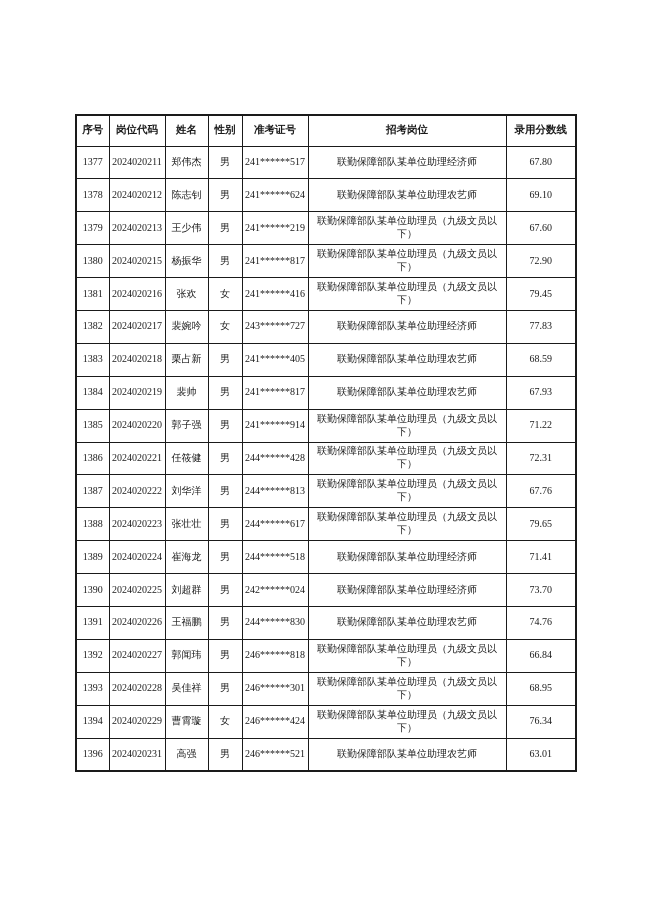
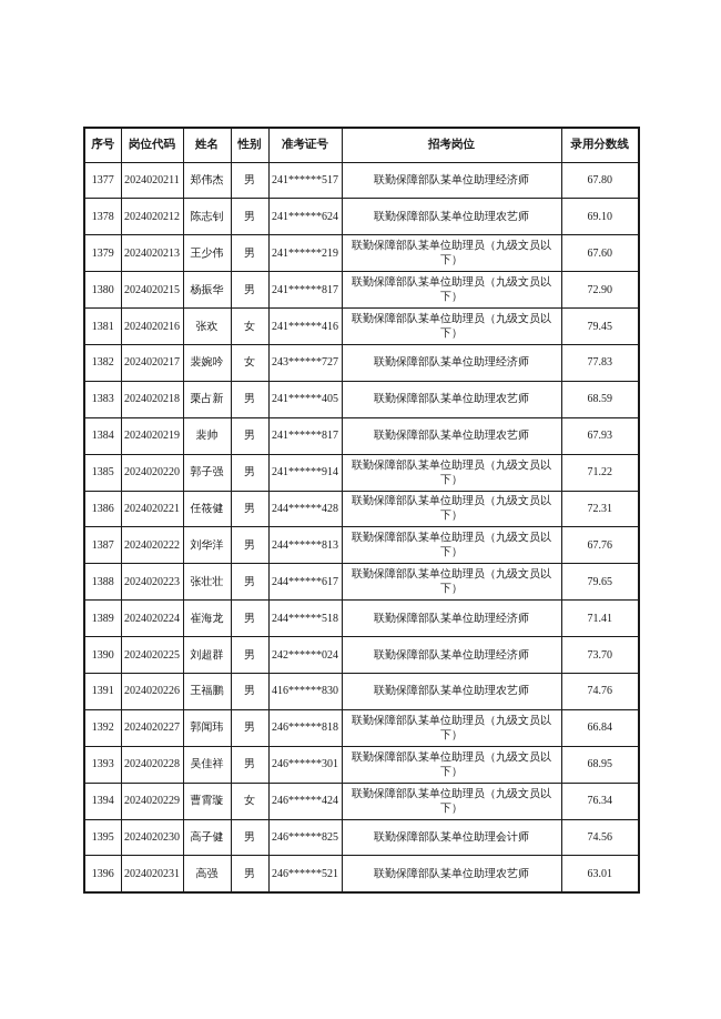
  序号	岗位代码	姓名	性别	准考证号	招考岗位	录用分数线
  1377	2024020211	郑伟杰	男	241******517	联勤保障部队某单位助理经济师	67.80
  1378	2024020212	陈志钊	男	241******624	联勤保障部队某单位助理农艺师	69.10
  1379	2024020213	王少伟	男	241******219	联勤保障部队某单位助理员（九级文员以下）	67.60
  1380	2024020215	杨振华	男	241******817	联勤保障部队某单位助理员（九级文员以下）	72.90
  1381	2024020216	张欢	女	241******416	联勤保障部队某单位助理员（九级文员以下）	79.45
  1382	2024020217	裴婉吟	女	243******727	联勤保障部队某单位助理经济师	77.83
  1383	2024020218	栗占新	男	241******405	联勤保障部队某单位助理农艺师	68.59
  1384	2024020219	裴帅	男	241******817	联勤保障部队某单位助理农艺师	67.93
  1385	2024020220	郭子强	男	241******914	联勤保障部队某单位助理员（九级文员以下）	71.22
  1386	2024020221	任筱健	男	244******428	联勤保障部队某单位助理员（九级文员以下）	72.31
  1387	2024020222	刘华洋	男	244******813	联勤保障部队某单位助理员（九级文员以下）	67.76
  1388	2024020223	张壮壮	男	244******617	联勤保障部队某单位助理员（九级文员以下）	79.65
  1389	2024020224	崔海龙	男	244******518	联勤保障部队某单位助理经济师	71.41
  1390	2024020225	刘超群	男	242******024	联勤保障部队某单位助理经济师	73.70
- 1391	2024020226	王福鹏	男	244******830	联勤保障部队某单位助理农艺师	74.76
+ 1391	2024020226	王福鹏	男	416******830	联勤保障部队某单位助理农艺师	74.76
  1392	2024020227	郭闻玮	男	246******818	联勤保障部队某单位助理员（九级文员以下）	66.84
  1393	2024020228	吴佳祥	男	246******301	联勤保障部队某单位助理员（九级文员以下）	68.95
  1394	2024020229	曹霄璇	女	246******424	联勤保障部队某单位助理员（九级文员以下）	76.34
+ 1395	2024020230	高子健	男	246******825	联勤保障部队某单位助理会计师	74.56
  1396	2024020231	高强	男	246******521	联勤保障部队某单位助理农艺师	63.01
